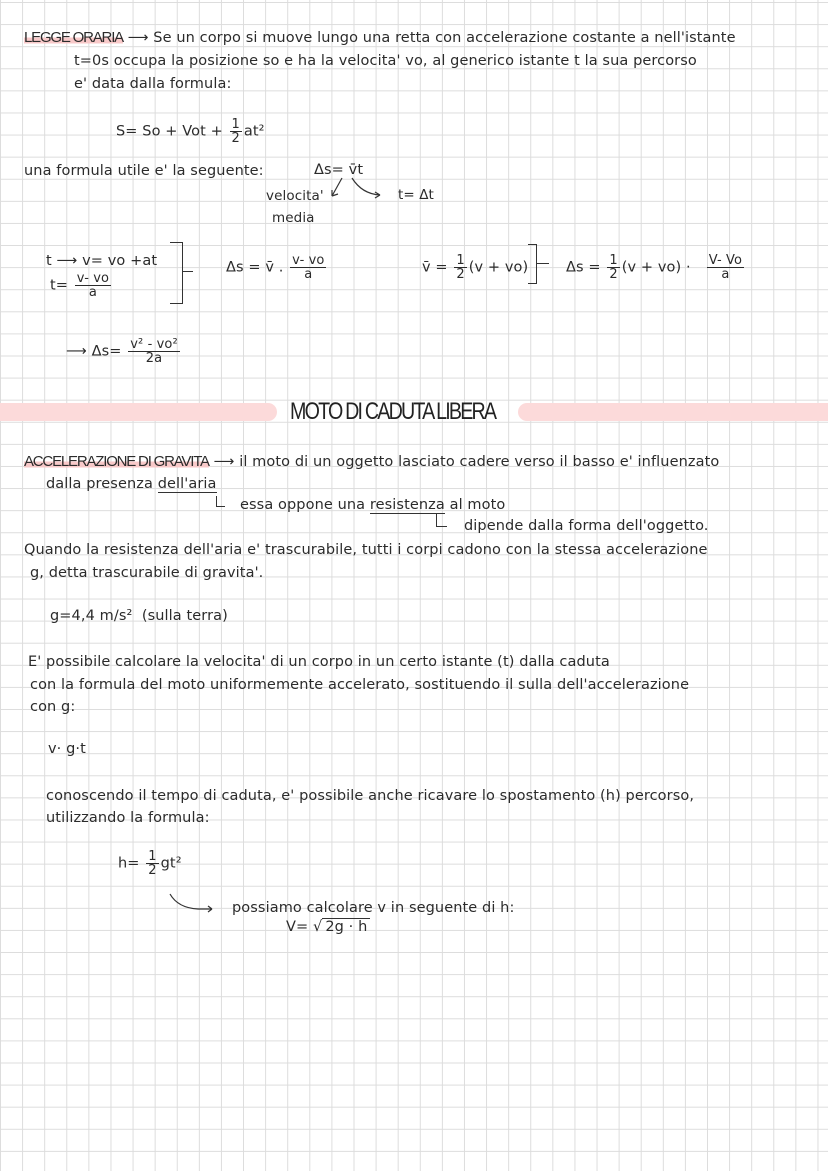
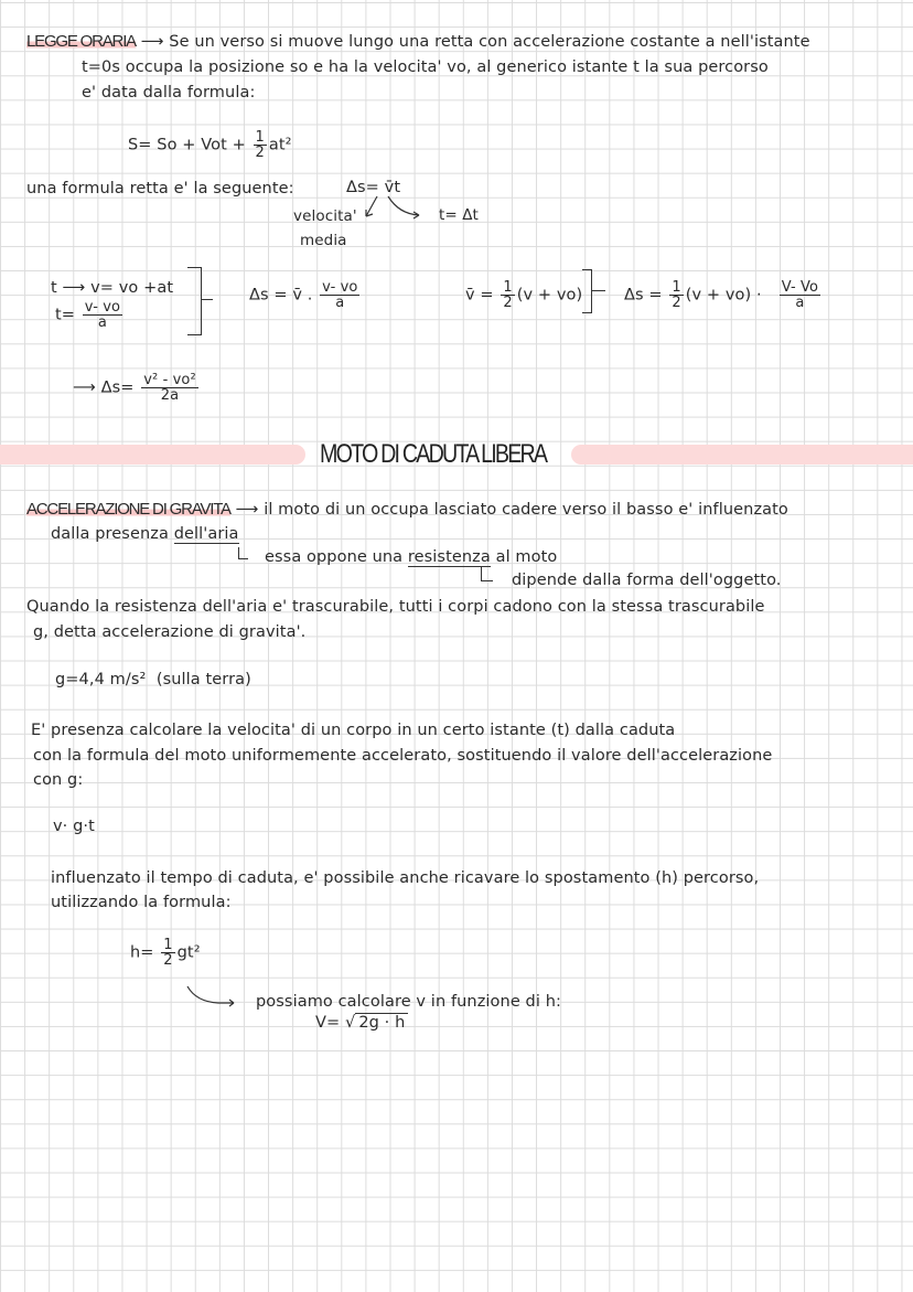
- LEGGE ORARIA ⟶ Se un corpo si muove lungo una retta con accelerazione costante a nell'istante
+ LEGGE ORARIA ⟶ Se un verso si muove lungo una retta con accelerazione costante a nell'istante
  t=0s occupa la posizione so e ha la velocita' vo, al generico istante t la sua percorso
  e' data dalla formula:
  S= So + Vot +
  1
  2
  at²
- una formula utile e' la seguente:
+ una formula retta e' la seguente:
  Δs= v̄t
  velocita'
  media
  t= Δt
  t ⟶ v= vo +at
  t=
  v- vo
  a
  Δs = v̄ .
  v- vo
  a
  v̄ =
  1
  2
  (v + vo)
  Δs =
  1
  2
  (v + vo) ·
  V- Vo
  a
  ⟶ Δs=
  v² - vo²
  2a
  MOTO DI CADUTA LIBERA
- ACCELERAZIONE DI GRAVITA ⟶ il moto di un oggetto lasciato cadere verso il basso e' influenzato
+ ACCELERAZIONE DI GRAVITA ⟶ il moto di un occupa lasciato cadere verso il basso e' influenzato
  dalla presenza dell'aria
  essa oppone una resistenza al moto
  dipende dalla forma dell'oggetto.
- Quando la resistenza dell'aria e' trascurabile, tutti i corpi cadono con la stessa accelerazione
+ Quando la resistenza dell'aria e' trascurabile, tutti i corpi cadono con la stessa trascurabile
- g, detta trascurabile di gravita'.
+ g, detta accelerazione di gravita'.
  g=4,4 m/s² (sulla terra)
- E' possibile calcolare la velocita' di un corpo in un certo istante (t) dalla caduta
+ E' presenza calcolare la velocita' di un corpo in un certo istante (t) dalla caduta
- con la formula del moto uniformemente accelerato, sostituendo il sulla dell'accelerazione
+ con la formula del moto uniformemente accelerato, sostituendo il valore dell'accelerazione
  con g:
  v· g·t
- conoscendo il tempo di caduta, e' possibile anche ricavare lo spostamento (h) percorso,
+ influenzato il tempo di caduta, e' possibile anche ricavare lo spostamento (h) percorso,
  utilizzando la formula:
  h=
  1
  2
  gt²
- possiamo calcolare v in seguente di h:
+ possiamo calcolare v in funzione di h:
  V= √ 2g · h
